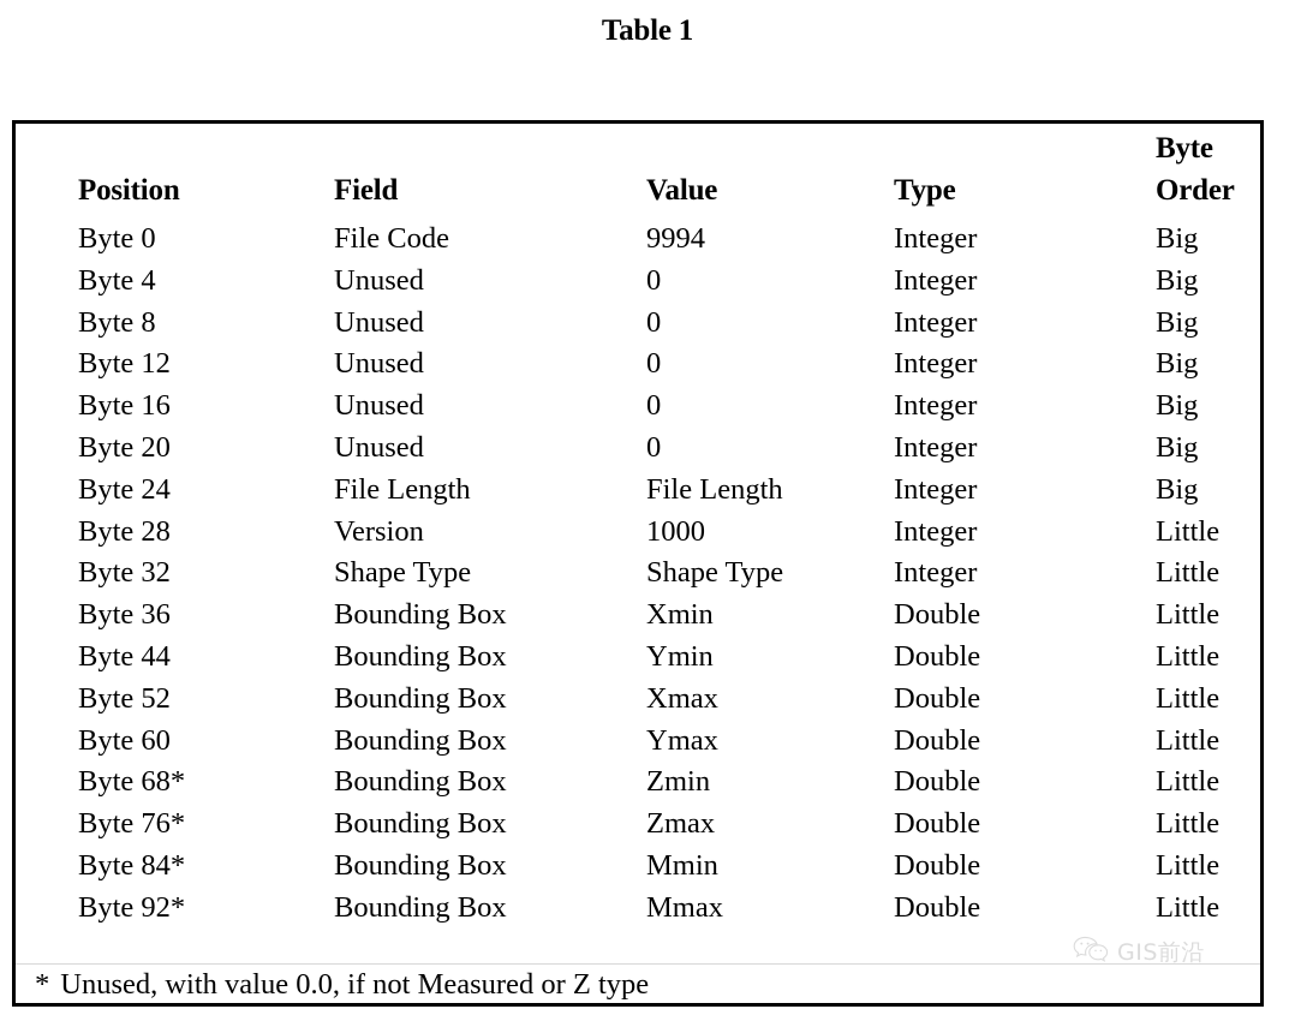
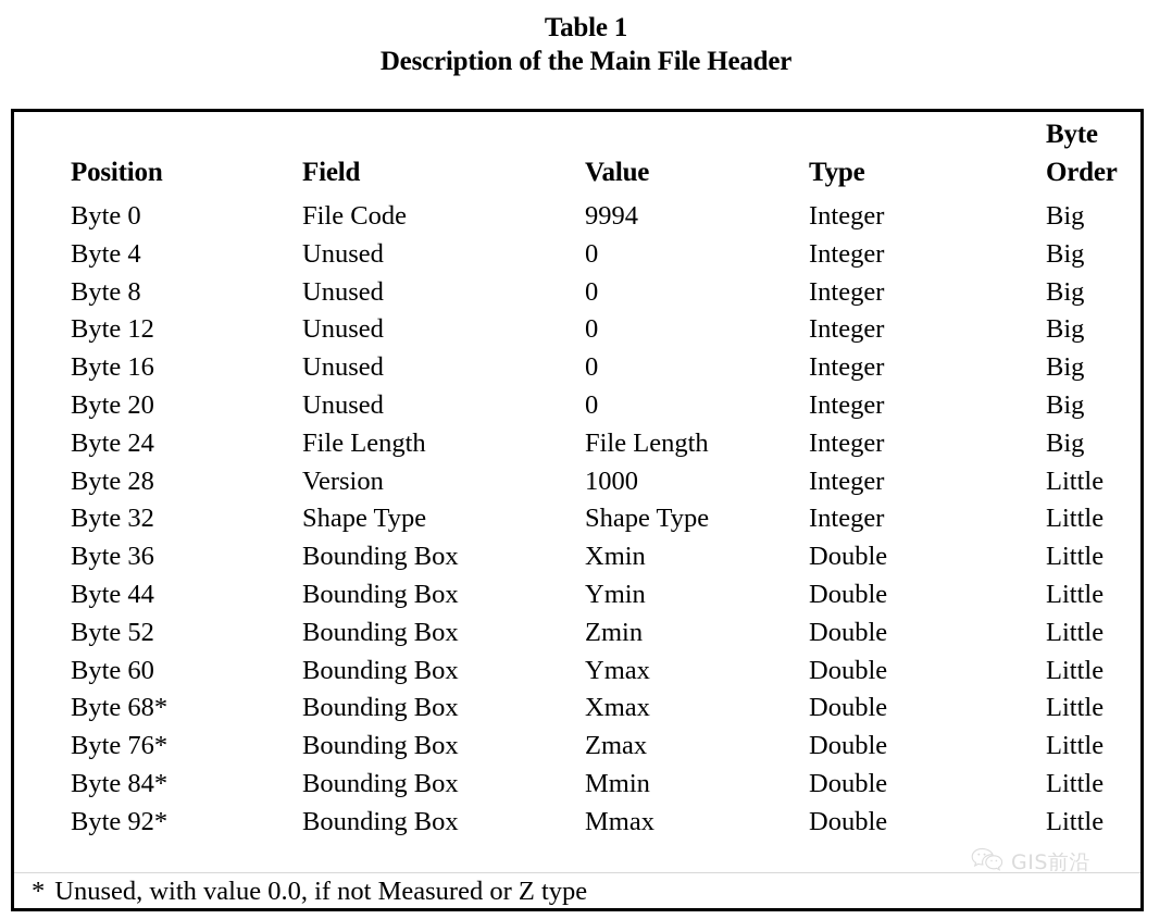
  Table 1
+ Description of the Main File Header
  Position
  Field
  Value
  Type
  Byte
  Order
  Byte 0
  File Code
  9994
  Integer
  Big
  Byte 4
  Unused
  0
  Integer
  Big
  Byte 8
  Unused
  0
  Integer
  Big
  Byte 12
  Unused
  0
  Integer
  Big
  Byte 16
  Unused
  0
  Integer
  Big
  Byte 20
  Unused
  0
  Integer
  Big
  Byte 24
  File Length
  File Length
  Integer
  Big
  Byte 28
  Version
  1000
  Integer
  Little
  Byte 32
  Shape Type
  Shape Type
  Integer
  Little
  Byte 36
  Bounding Box
  Xmin
  Double
  Little
  Byte 44
  Bounding Box
  Ymin
  Double
  Little
  Byte 52
  Bounding Box
- Xmax
+ Zmin
  Double
  Little
  Byte 60
  Bounding Box
  Ymax
  Double
  Little
  Byte 68*
  Bounding Box
- Zmin
+ Xmax
  Double
  Little
  Byte 76*
  Bounding Box
  Zmax
  Double
  Little
  Byte 84*
  Bounding Box
  Mmin
  Double
  Little
  Byte 92*
  Bounding Box
  Mmax
  Double
  Little
  * Unused, with value 0.0, if not Measured or Z type
  GIS前沿
